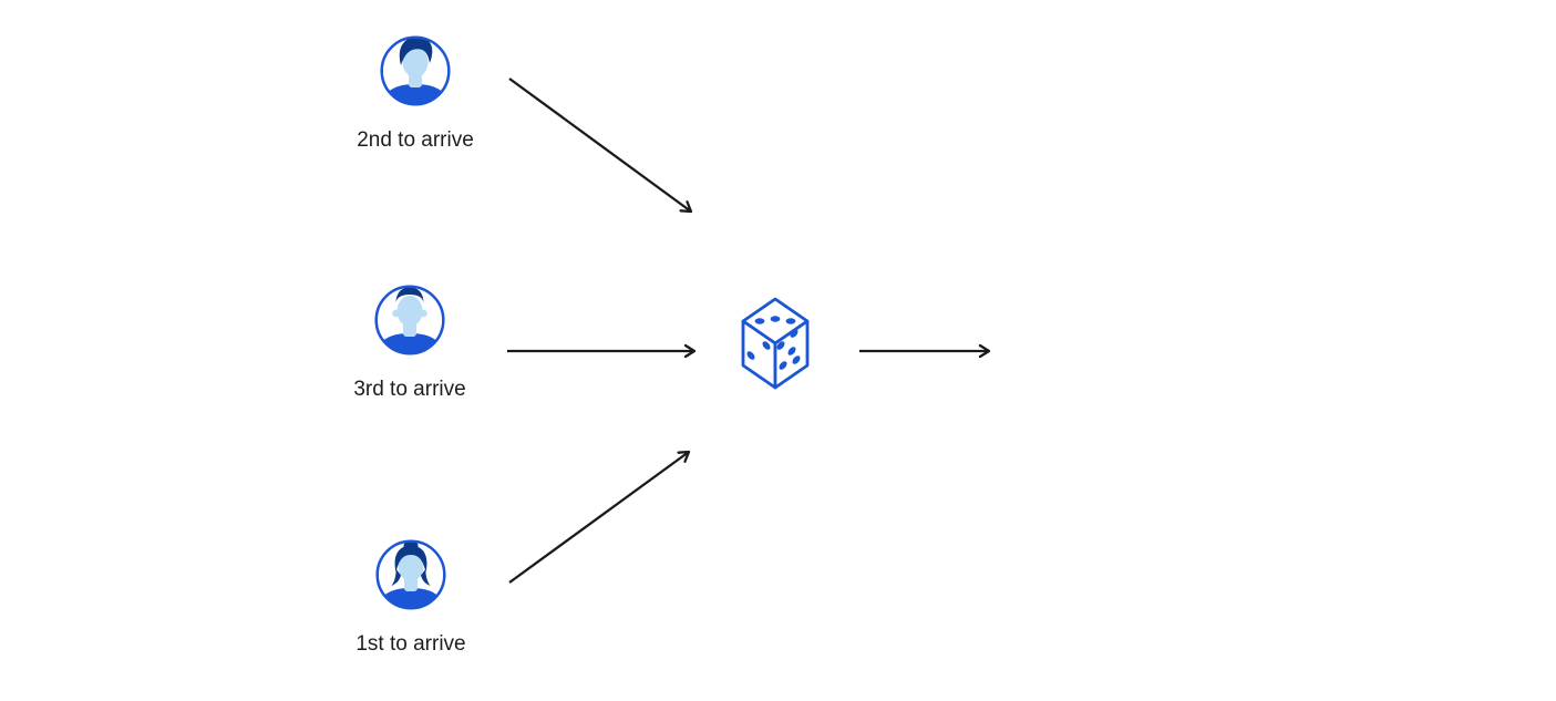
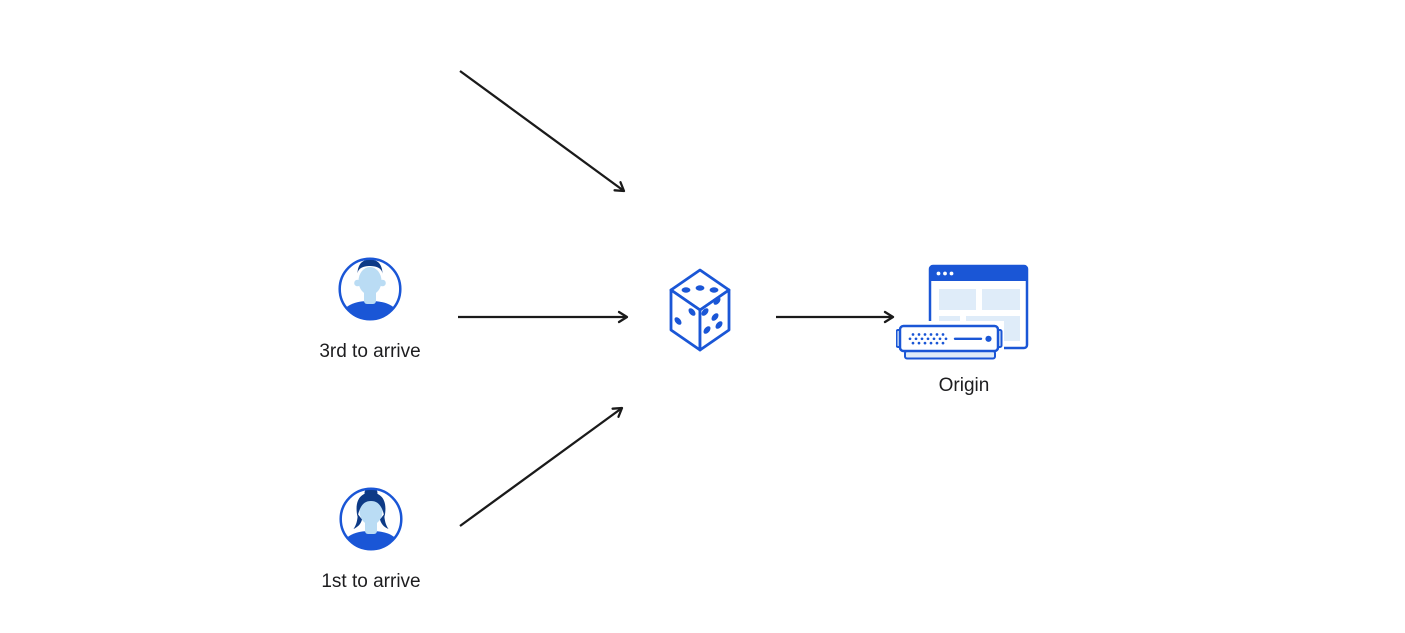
- 2nd to arrive
  3rd to arrive
  1st to arrive
+ Origin
